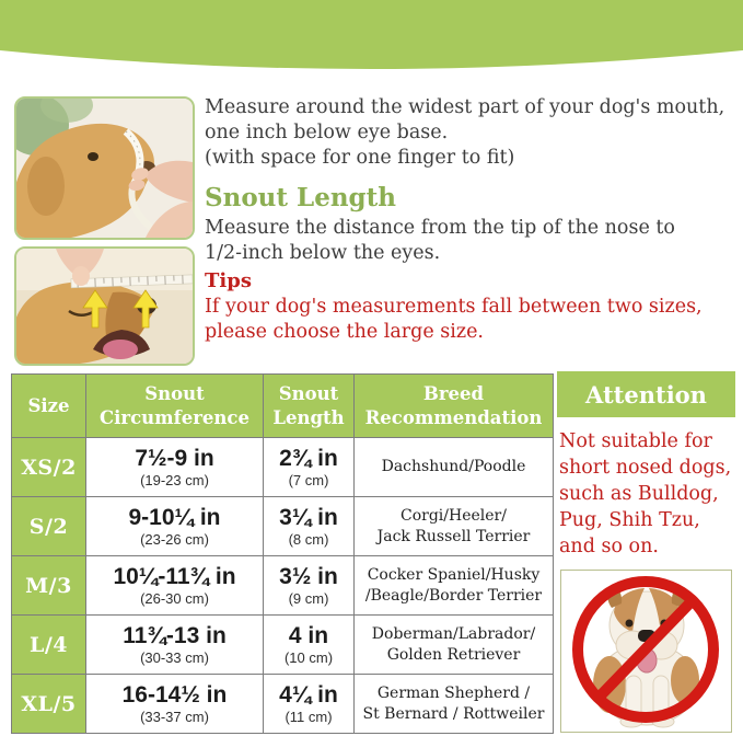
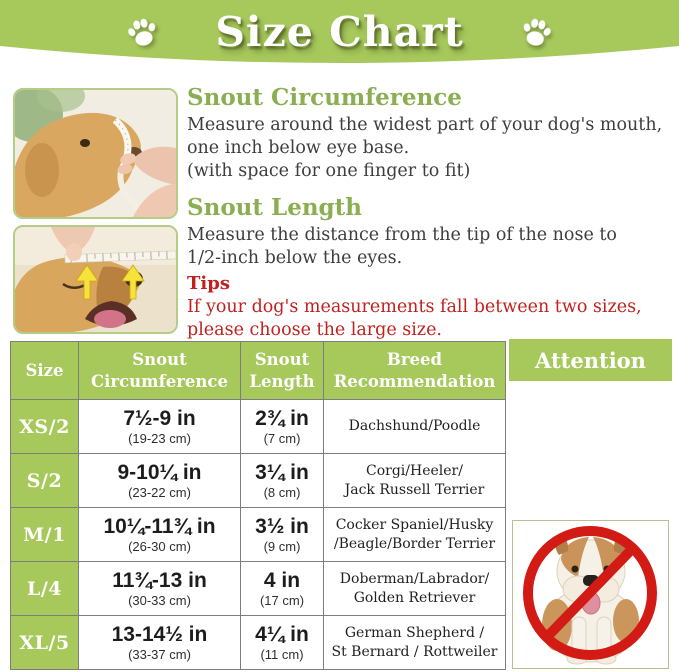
+ Size Chart
+ Snout Circumference
  Measure around the widest part of your dog's mouth,
  one inch below eye base.
  (with space for one finger to fit)
  Snout Length
  Measure the distance from the tip of the nose to
  1/2-inch below the eyes.
  Tips
  If your dog's measurements fall between two sizes,
  please choose the large size.
  Size	Snout Circumference	Snout Length	Breed Recommendation
  XS/2	7½-9 in (19-23 cm)	2¾ in (7 cm)	Dachshund/Poodle
- S/2	9-10¼ in (23-26 cm)	3¼ in (8 cm)	Corgi/Heeler/ Jack Russell Terrier
+ S/2	9-10¼ in (23-22 cm)	3¼ in (8 cm)	Corgi/Heeler/ Jack Russell Terrier
- M/3	10¼-11¾ in (26-30 cm)	3½ in (9 cm)	Cocker Spaniel/Husky /Beagle/Border Terrier
+ M/1	10¼-11¾ in (26-30 cm)	3½ in (9 cm)	Cocker Spaniel/Husky /Beagle/Border Terrier
- L/4	11¾-13 in (30-33 cm)	4 in (10 cm)	Doberman/Labrador/ Golden Retriever
+ L/4	11¾-13 in (30-33 cm)	4 in (17 cm)	Doberman/Labrador/ Golden Retriever
- XL/5	16-14½ in (33-37 cm)	4¼ in (11 cm)	German Shepherd / St Bernard / Rottweiler
+ XL/5	13-14½ in (33-37 cm)	4¼ in (11 cm)	German Shepherd / St Bernard / Rottweiler
  Attention
- Not suitable for
- short nosed dogs,
- such as Bulldog,
- Pug, Shih Tzu,
- and so on.
